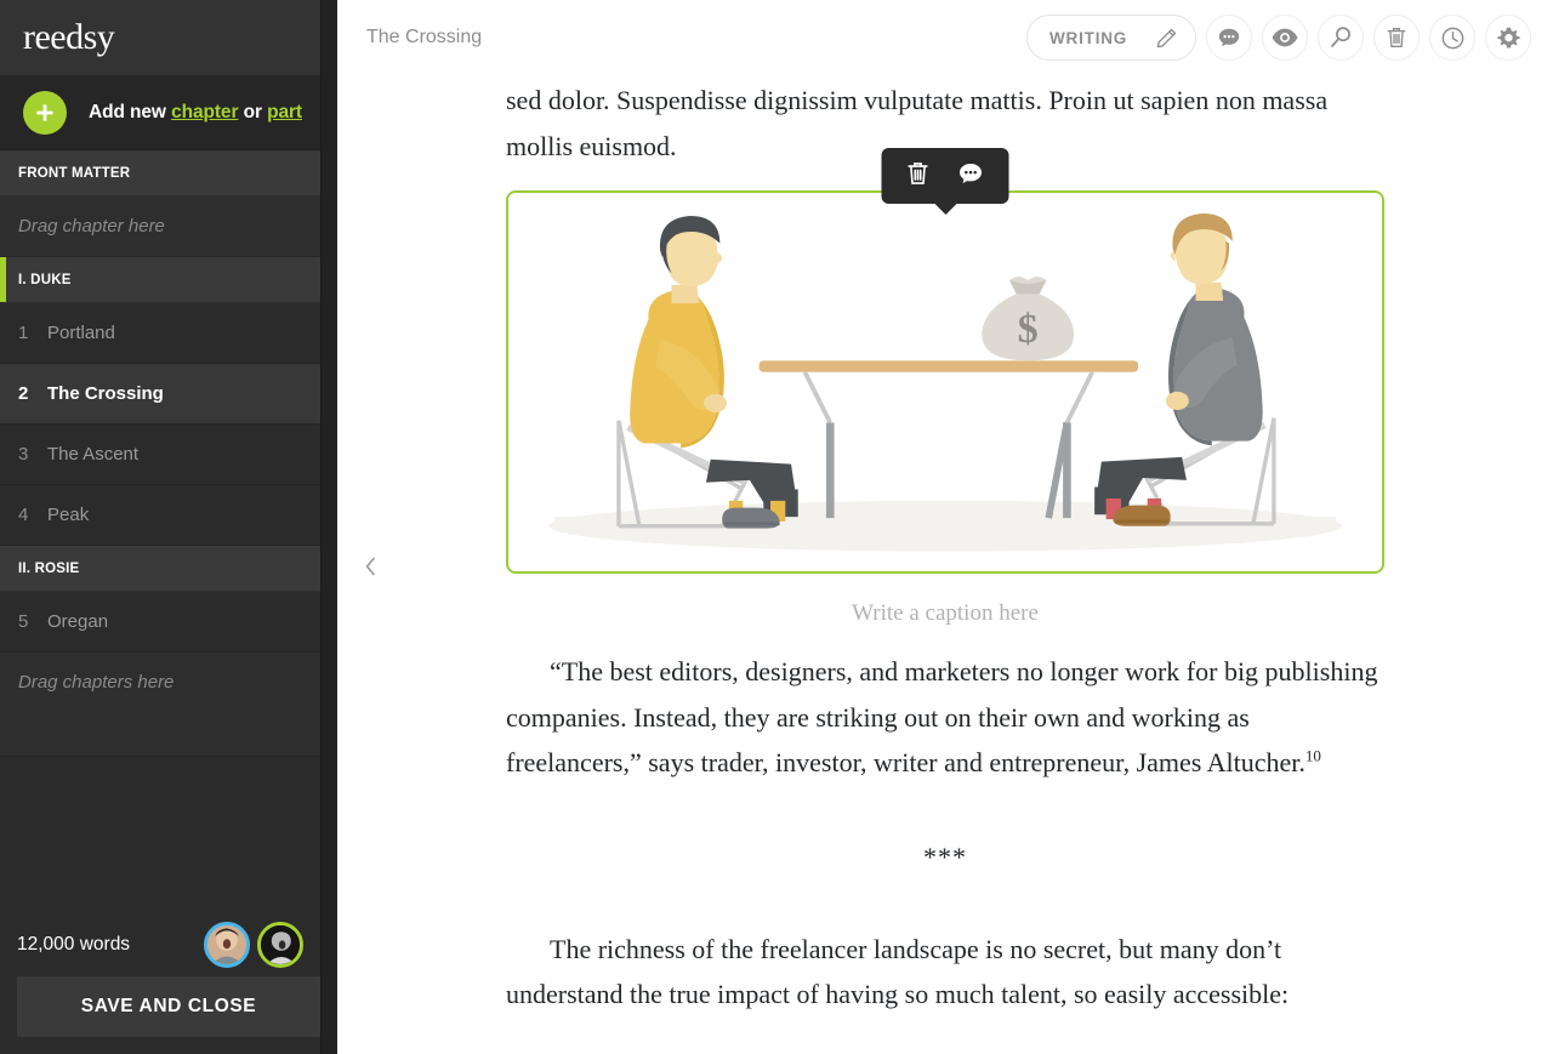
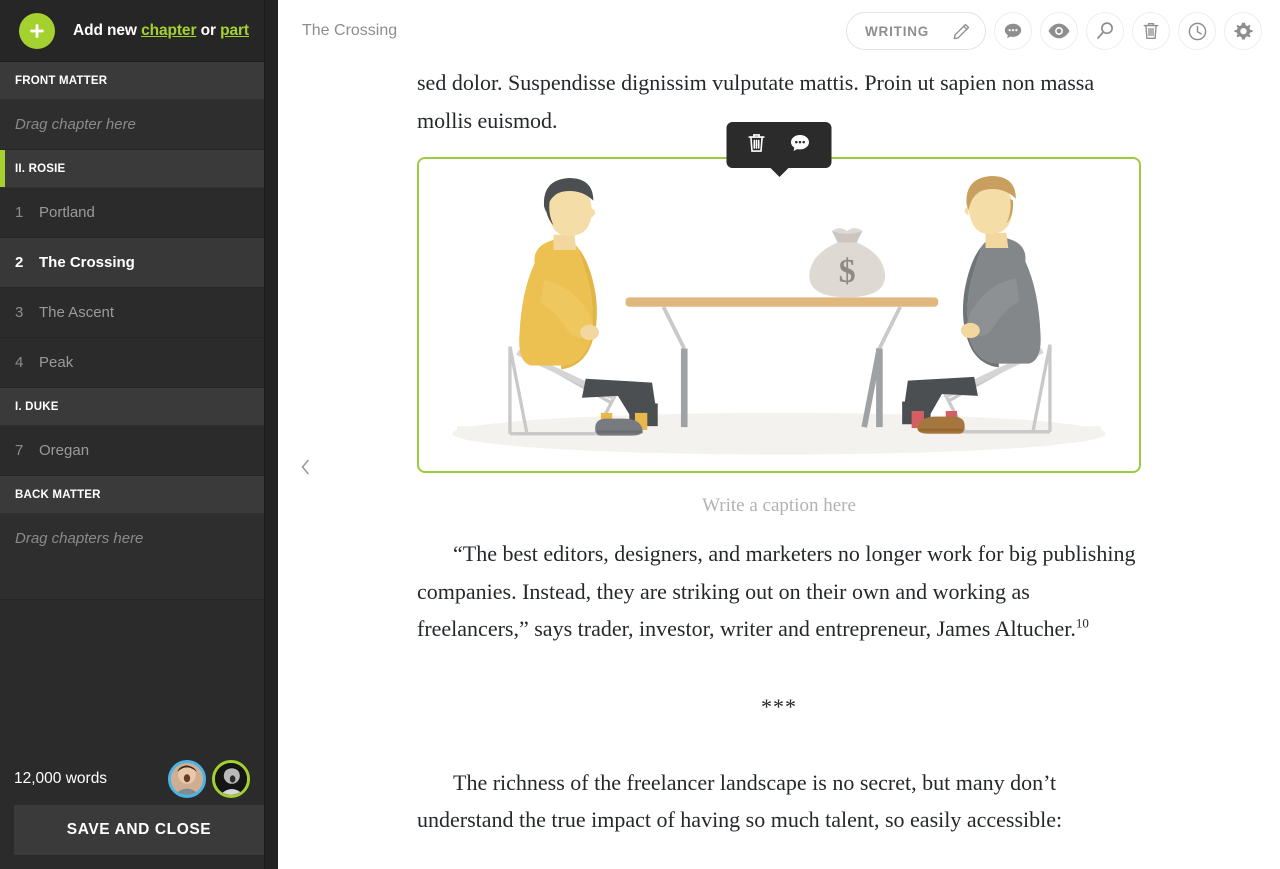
- reedsy
  Add new chapter or part
  FRONT MATTER
  Drag chapter here
- I. DUKE
+ II. ROSIE
  1
  Portland
  2
  The Crossing
  3
  The Ascent
  4
  Peak
- II. ROSIE
+ I. DUKE
- 5
+ 7
  Oregan
+ BACK MATTER
  Drag chapters here
  12,000 words
  SAVE AND CLOSE
  The Crossing
  WRITING
  sed dolor. Suspendisse dignissim vulputate mattis. Proin ut sapien non massa mollis euismod.
  $
  Write a caption here
  “The best editors, designers, and marketers no longer work for big publishing companies. Instead, they are striking out on their own and working as freelancers,” says trader, investor, writer and entrepreneur, James Altucher.10
  ***
  The richness of the freelancer landscape is no secret, but many don’t understand the true impact of having so much talent, so easily accessible:
